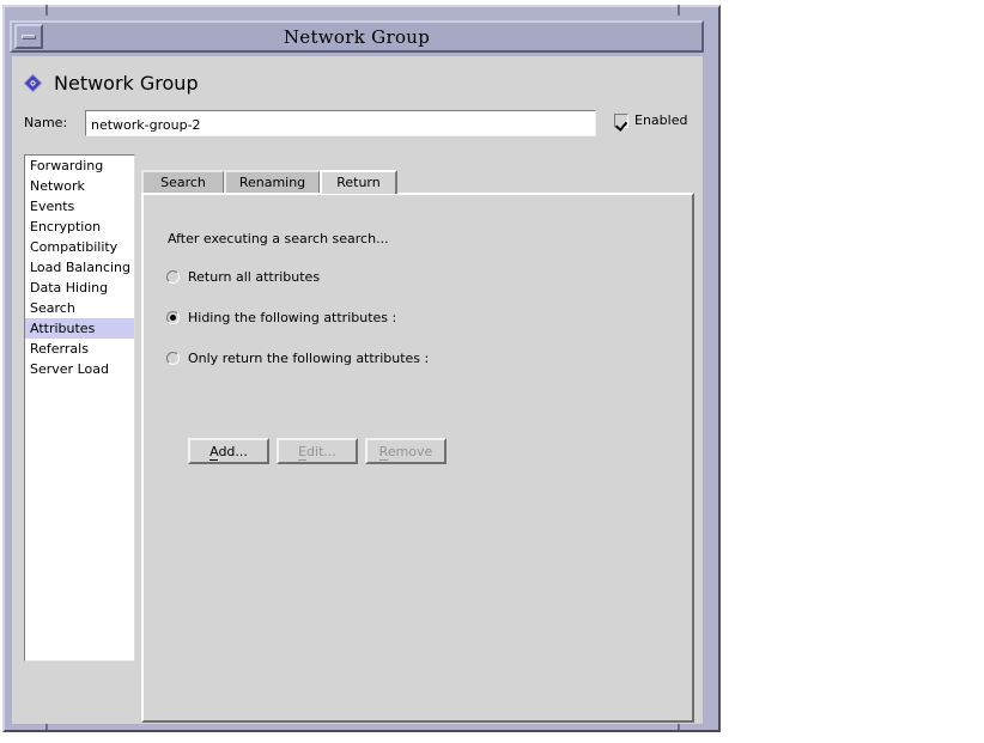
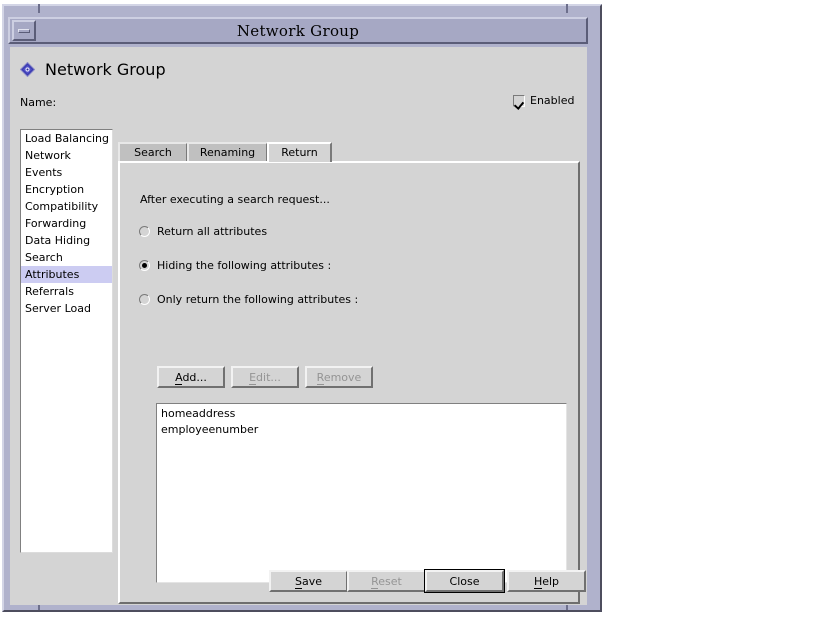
  Network Group
  Network Group
  Name:
- network-group-2
  Enabled
- Forwarding
+ Load Balancing
  Network
  Events
  Encryption
  Compatibility
- Load Balancing
+ Forwarding
  Data Hiding
  Search
  Attributes
  Referrals
  Server Load
  Search
  Renaming
  Return
- After executing a search search...
+ After executing a search request...
  Return all attributes
  Hiding the following attributes :
  Only return the following attributes :
  Add...
  Edit...
  Remove
+ homeaddress
+ employeenumber
+ Save
+ Reset
+ Close
+ Help
